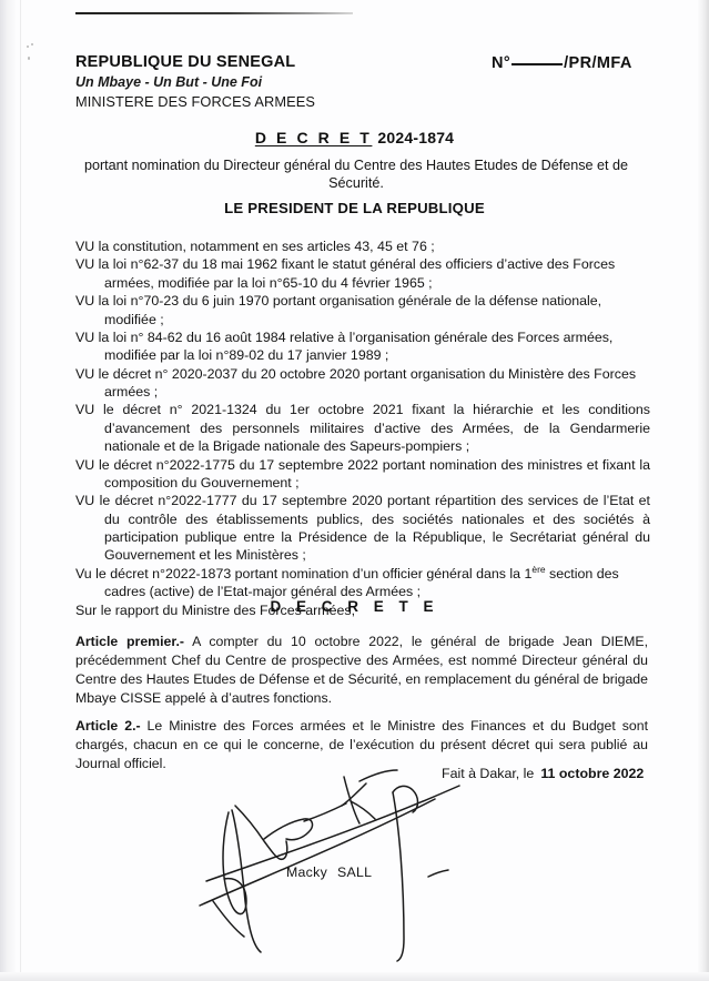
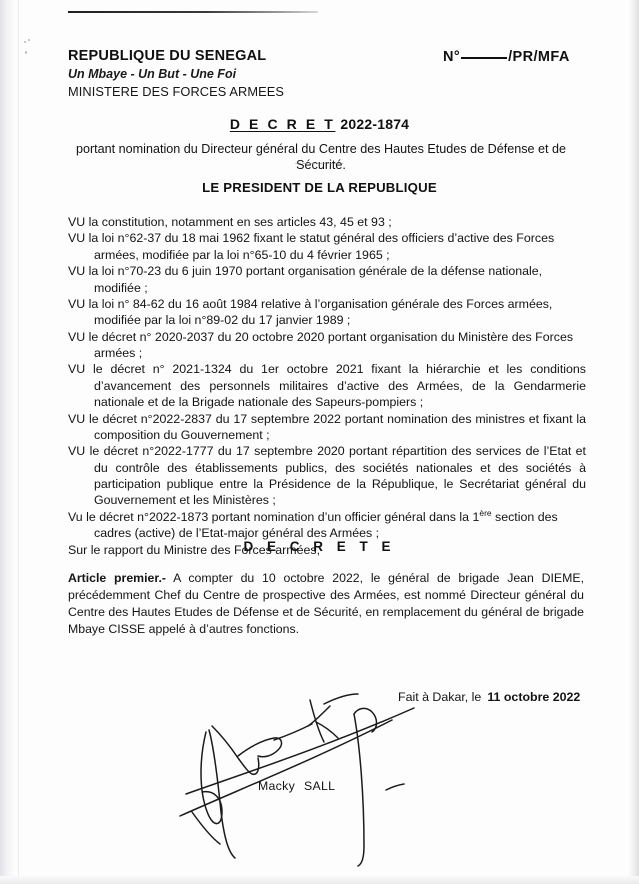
  REPUBLIQUE DU SENEGAL
  Un Mbaye - Un But - Une Foi
  MINISTERE DES FORCES ARMEES
  N° /PR/MFA
- D E C R E T 2024-1874
+ D E C R E T 2022-1874
  portant nomination du Directeur général du Centre des Hautes Etudes de Défense et de Sécurité.
+ --------------
  LE PRESIDENT DE LA REPUBLIQUE
- VU la constitution, notamment en ses articles 43, 45 et 76 ;
+ VU la constitution, notamment en ses articles 43, 45 et 93 ;
  VU la loi n°62-37 du 18 mai 1962 fixant le statut général des officiers d’active des Forces armées, modifiée par la loi n°65-10 du 4 février 1965 ;
  VU la loi n°70-23 du 6 juin 1970 portant organisation générale de la défense nationale, modifiée ;
  VU la loi n° 84-62 du 16 août 1984 relative à l’organisation générale des Forces armées, modifiée par la loi n°89-02 du 17 janvier 1989 ;
  VU le décret n° 2020-2037 du 20 octobre 2020 portant organisation du Ministère des Forces armées ;
  VU le décret n° 2021-1324 du 1er octobre 2021 fixant la hiérarchie et les conditions d’avancement des personnels militaires d’active des Armées, de la Gendarmerie nationale et de la Brigade nationale des Sapeurs-pompiers ;
- VU le décret n°2022-1775 du 17 septembre 2022 portant nomination des ministres et fixant la composition du Gouvernement ;
+ VU le décret n°2022-2837 du 17 septembre 2022 portant nomination des ministres et fixant la composition du Gouvernement ;
  VU le décret n°2022-1777 du 17 septembre 2020 portant répartition des services de l’Etat et du contrôle des établissements publics, des sociétés nationales et des sociétés à participation publique entre la Présidence de la République, le Secrétariat général du Gouvernement et les Ministères ;
  Vu le décret n°2022-1873 portant nomination d’un officier général dans la 1ère section des cadres (active) de l’Etat-major général des Armées ;
  Sur le rapport du Ministre des Forces armées,
  D E C R E T E
  Article premier.- A compter du 10 octobre 2022, le général de brigade Jean DIEME, précédemment Chef du Centre de prospective des Armées, est nommé Directeur général du Centre des Hautes Etudes de Défense et de Sécurité, en remplacement du général de brigade Mbaye CISSE appelé à d’autres fonctions.
- Article 2.- Le Ministre des Forces armées et le Ministre des Finances et du Budget sont chargés, chacun en ce qui le concerne, de l’exécution du présent décret qui sera publié au Journal officiel.
  Fait à Dakar, le 11 octobre 2022
  Macky SALL
